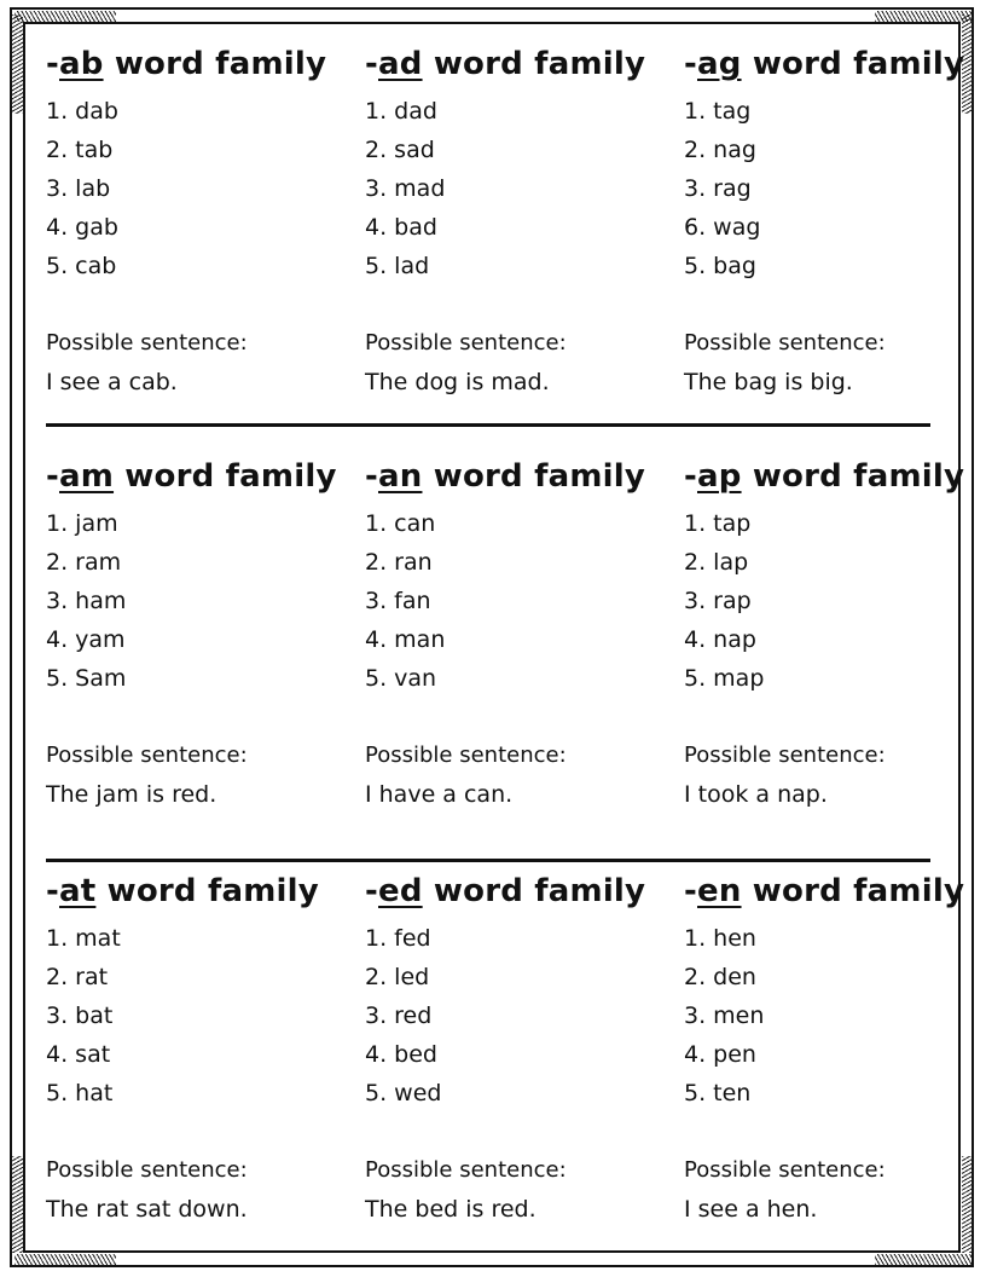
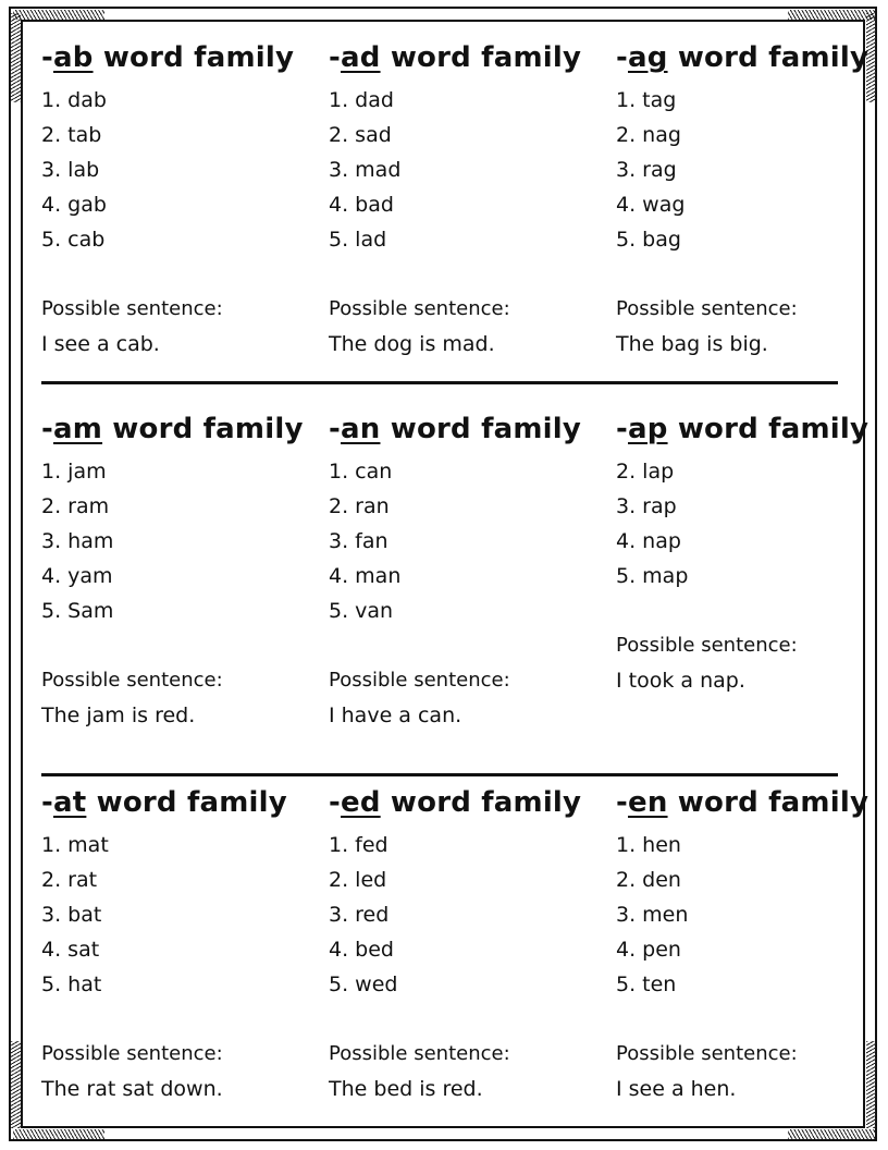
  -ab word family
  1. dab
  2. tab
  3. lab
  4. gab
  5. cab
  Possible sentence:
  I see a cab.
  -ad word family
  1. dad
  2. sad
  3. mad
  4. bad
  5. lad
  Possible sentence:
  The dog is mad.
  -ag word family
  1. tag
  2. nag
  3. rag
- 6. wag
+ 4. wag
  5. bag
  Possible sentence:
  The bag is big.
  -am word family
  1. jam
  2. ram
  3. ham
  4. yam
  5. Sam
  Possible sentence:
  The jam is red.
  -an word family
  1. can
  2. ran
  3. fan
  4. man
  5. van
  Possible sentence:
  I have a can.
  -ap word family
- 1. tap
  2. lap
  3. rap
  4. nap
  5. map
  Possible sentence:
  I took a nap.
  -at word family
  1. mat
  2. rat
  3. bat
  4. sat
  5. hat
  Possible sentence:
  The rat sat down.
  -ed word family
  1. fed
  2. led
  3. red
  4. bed
  5. wed
  Possible sentence:
  The bed is red.
  -en word family
  1. hen
  2. den
  3. men
  4. pen
  5. ten
  Possible sentence:
  I see a hen.
